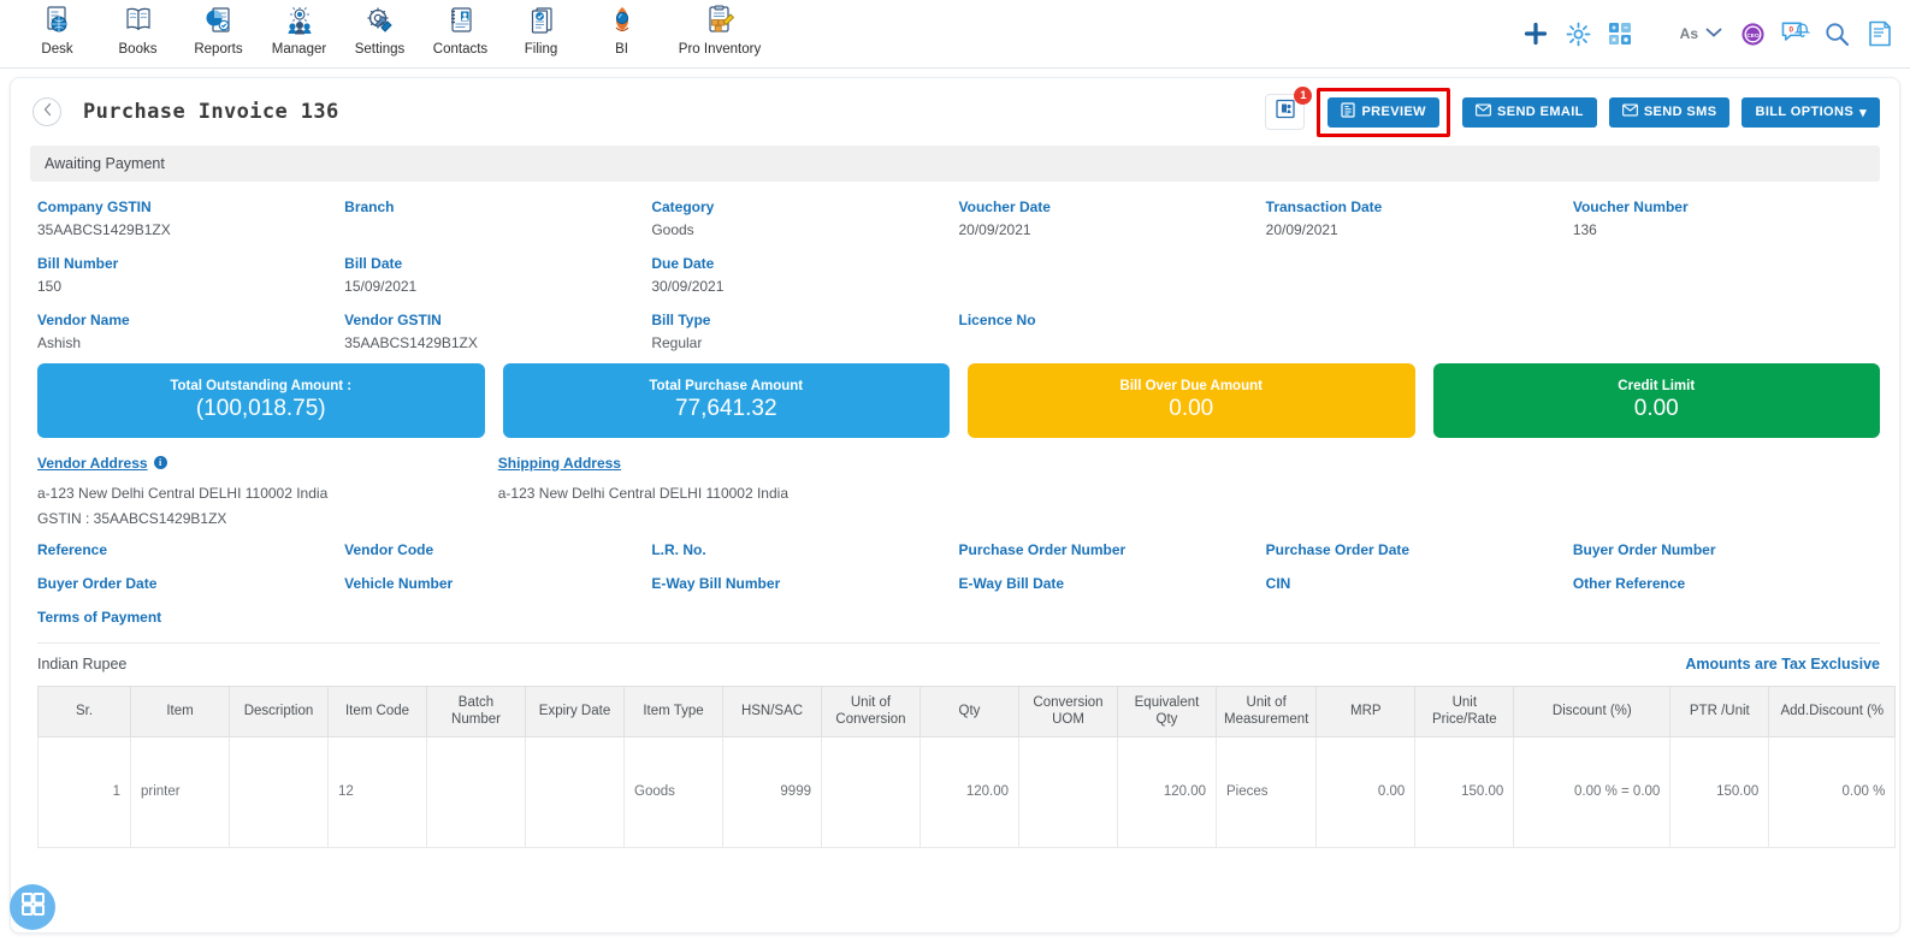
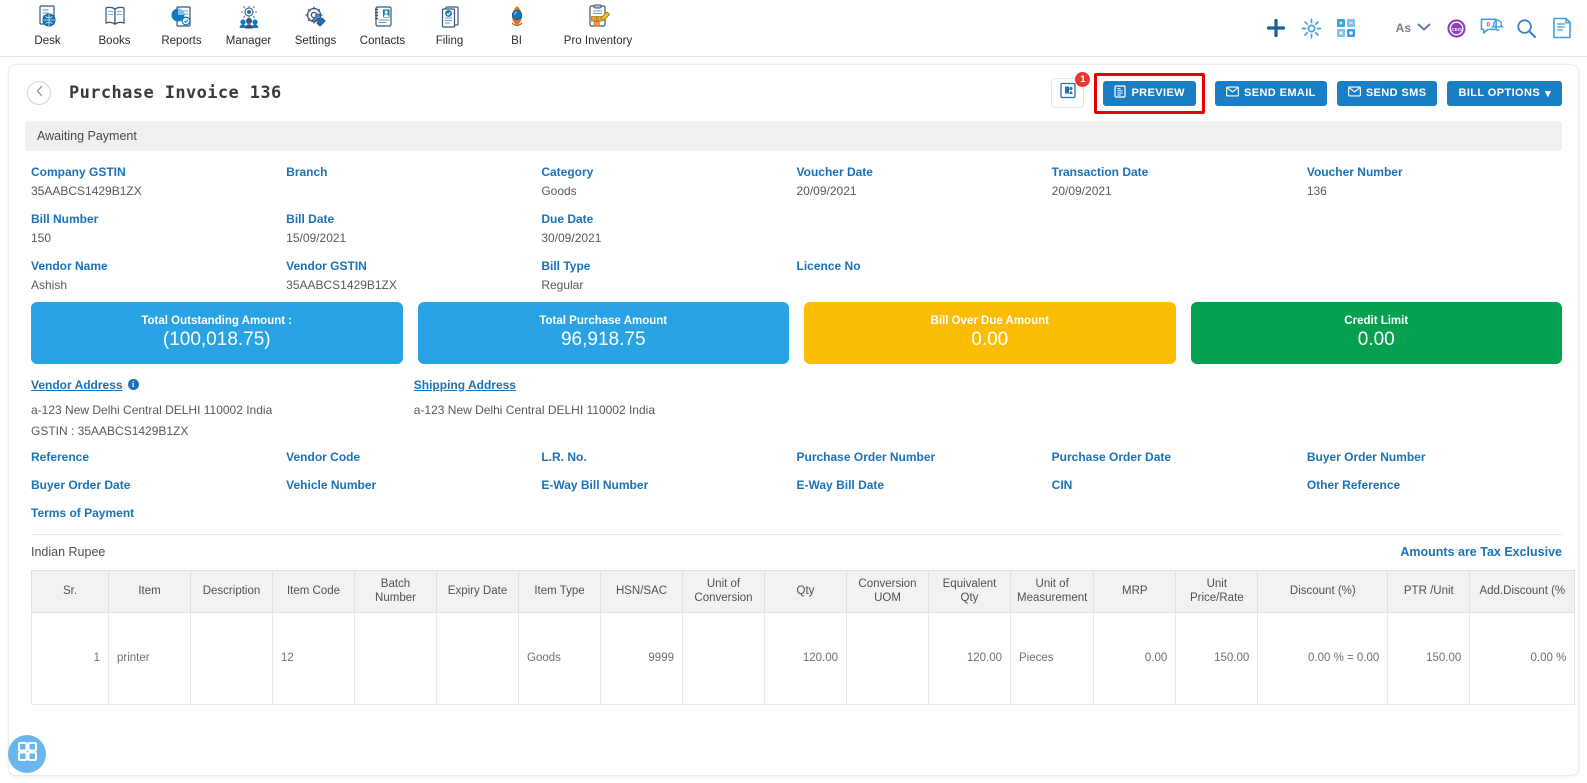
  Desk
  Books
  Reports
  Manager
  Settings
  Contacts
  Filing
  BI
  Pro Inventory
  As
  Purchase Invoice 136
  1
  PREVIEW
  SEND EMAIL
  SEND SMS
  BILL OPTIONS
  ▾
  Awaiting Payment
  Company GSTIN
  35AABCS1429B1ZX
  Branch
  Category
  Goods
  Voucher Date
  20/09/2021
  Transaction Date
  20/09/2021
  Voucher Number
  136
  Bill Number
  150
  Bill Date
  15/09/2021
  Due Date
  30/09/2021
  Vendor Name
  Ashish
  Vendor GSTIN
  35AABCS1429B1ZX
  Bill Type
  Regular
  Licence No
  Total Outstanding Amount :
  (100,018.75)
  Total Purchase Amount
- 77,641.32
+ 96,918.75
  Bill Over Due Amount
  0.00
  Credit Limit
  0.00
  Vendor Address
  i
  a-123 New Delhi Central DELHI 110002 India
  GSTIN : 35AABCS1429B1ZX
  Shipping Address
  a-123 New Delhi Central DELHI 110002 India
  Reference
  Vendor Code
  L.R. No.
  Purchase Order Number
  Purchase Order Date
  Buyer Order Number
  Buyer Order Date
  Vehicle Number
  E-Way Bill Number
  E-Way Bill Date
  CIN
  Other Reference
  Terms of Payment
  Indian Rupee
  Amounts are Tax Exclusive
  Sr.	Item	Description	Item Code	Batch Number	Expiry Date	Item Type	HSN/SAC	Unit of Conversion	Qty	Conversion UOM	Equivalent Qty	Unit of Measurement	MRP	Unit Price/Rate	Discount (%)	PTR /Unit	Add.Discount (%
  1	printer		12			Goods	9999		120.00		120.00	Pieces	0.00	150.00	0.00 % = 0.00	150.00	0.00 %
